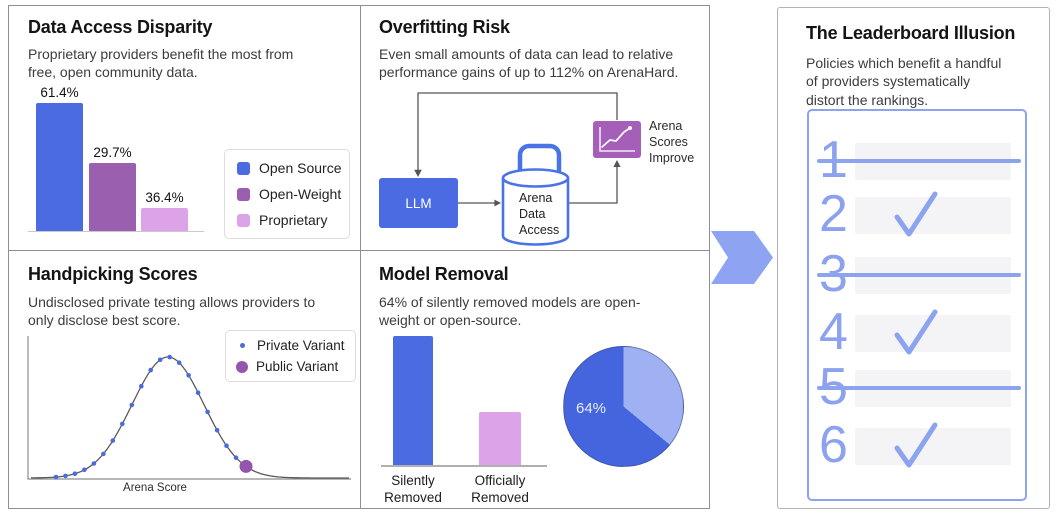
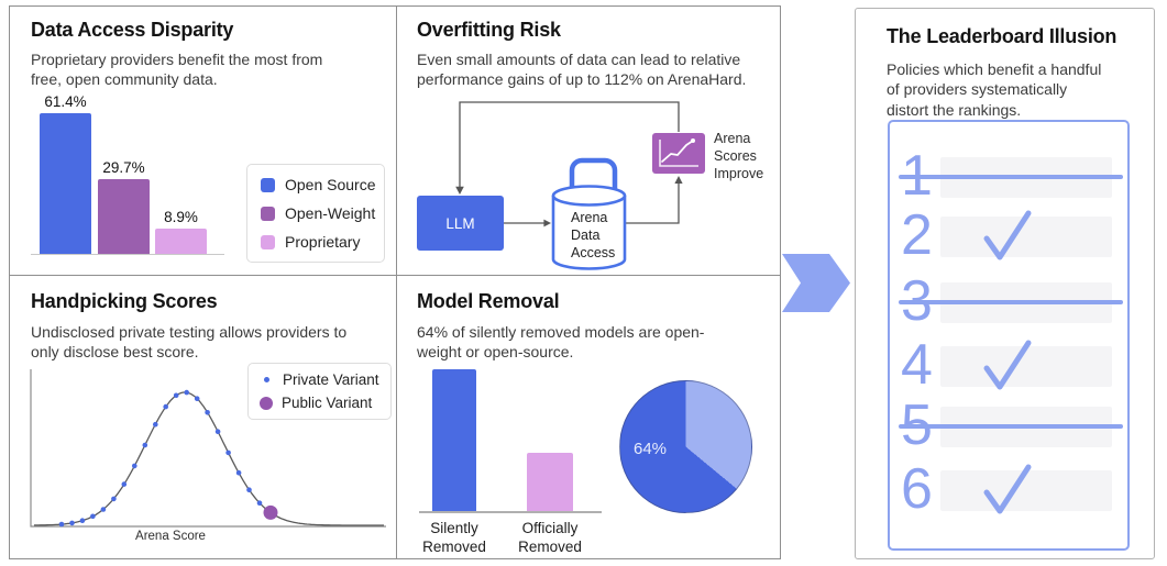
  Data Access Disparity
  Proprietary providers benefit the most from
  free, open community data.
  61.4%
  29.7%
- 36.4%
+ 8.9%
  Open Source
  Open-Weight
  Proprietary
  Overfitting Risk
  Even small amounts of data can lead to relative
  performance gains of up to 112% on ArenaHard.
  LLM
  Arena
  Data
  Access
  Arena
  Scores
  Improve
  Handpicking Scores
  Undisclosed private testing allows providers to
  only disclose best score.
  Arena Score
  Private Variant
  Public Variant
  Model Removal
  64% of silently removed models are open-
  weight or open-source.
  Silently
  Removed
  Officially
  Removed
  64%
  The Leaderboard Illusion
  Policies which benefit a handful
  of providers systematically
  distort the rankings.
  2
  4
  6
